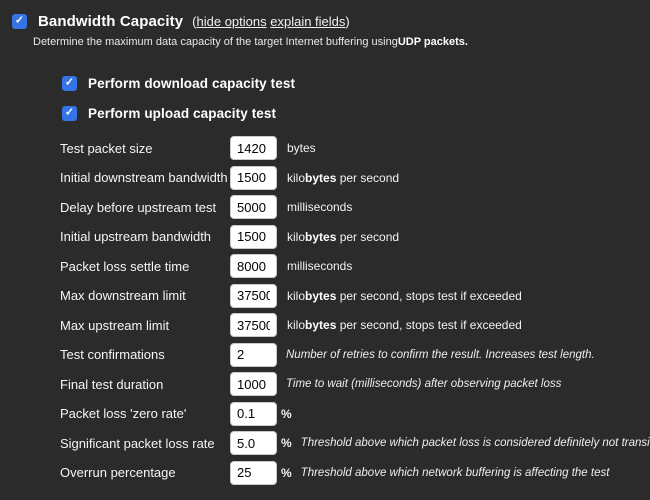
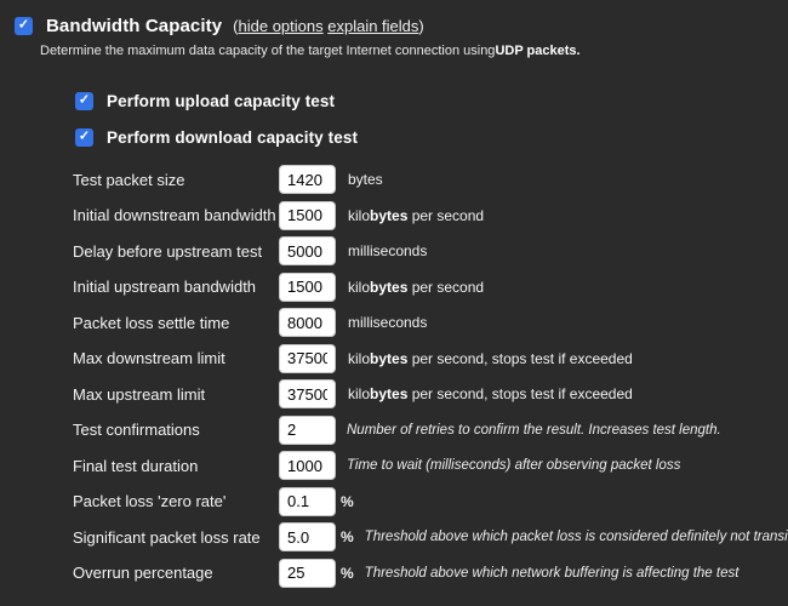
  ✓
  Bandwidth Capacity
  (hide options explain fields)
- Determine the maximum data capacity of the target Internet buffering usingUDP packets.
+ Determine the maximum data capacity of the target Internet connection usingUDP packets.
  ✓
- Perform download capacity test
+ Perform upload capacity test
  ✓
- Perform upload capacity test
+ Perform download capacity test
  Test packet size
  1420
  bytes
  Initial downstream bandwidth
  1500
  kilobytes per second
  Delay before upstream test
  5000
  milliseconds
  Initial upstream bandwidth
  1500
  kilobytes per second
  Packet loss settle time
  8000
  milliseconds
  Max downstream limit
  37500
  kilobytes per second, stops test if exceeded
  Max upstream limit
  37500
  kilobytes per second, stops test if exceeded
  Test confirmations
  2
  Number of retries to confirm the result. Increases test length.
  Final test duration
  1000
  Time to wait (milliseconds) after observing packet loss
  Packet loss 'zero rate'
  0.1
  %
  Significant packet loss rate
  5.0
  %
  Threshold above which packet loss is considered definitely not transi
  Overrun percentage
  25
  %
  Threshold above which network buffering is affecting the test
